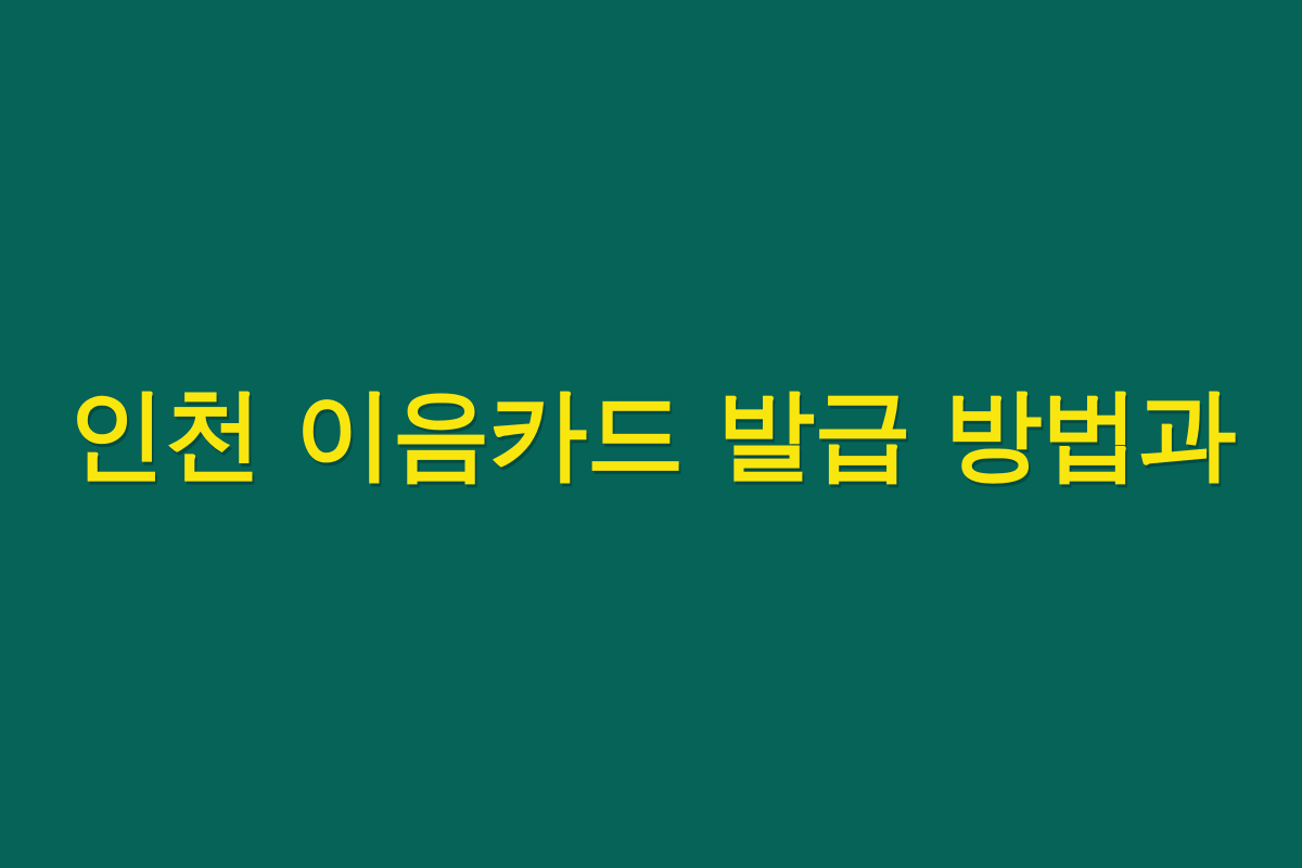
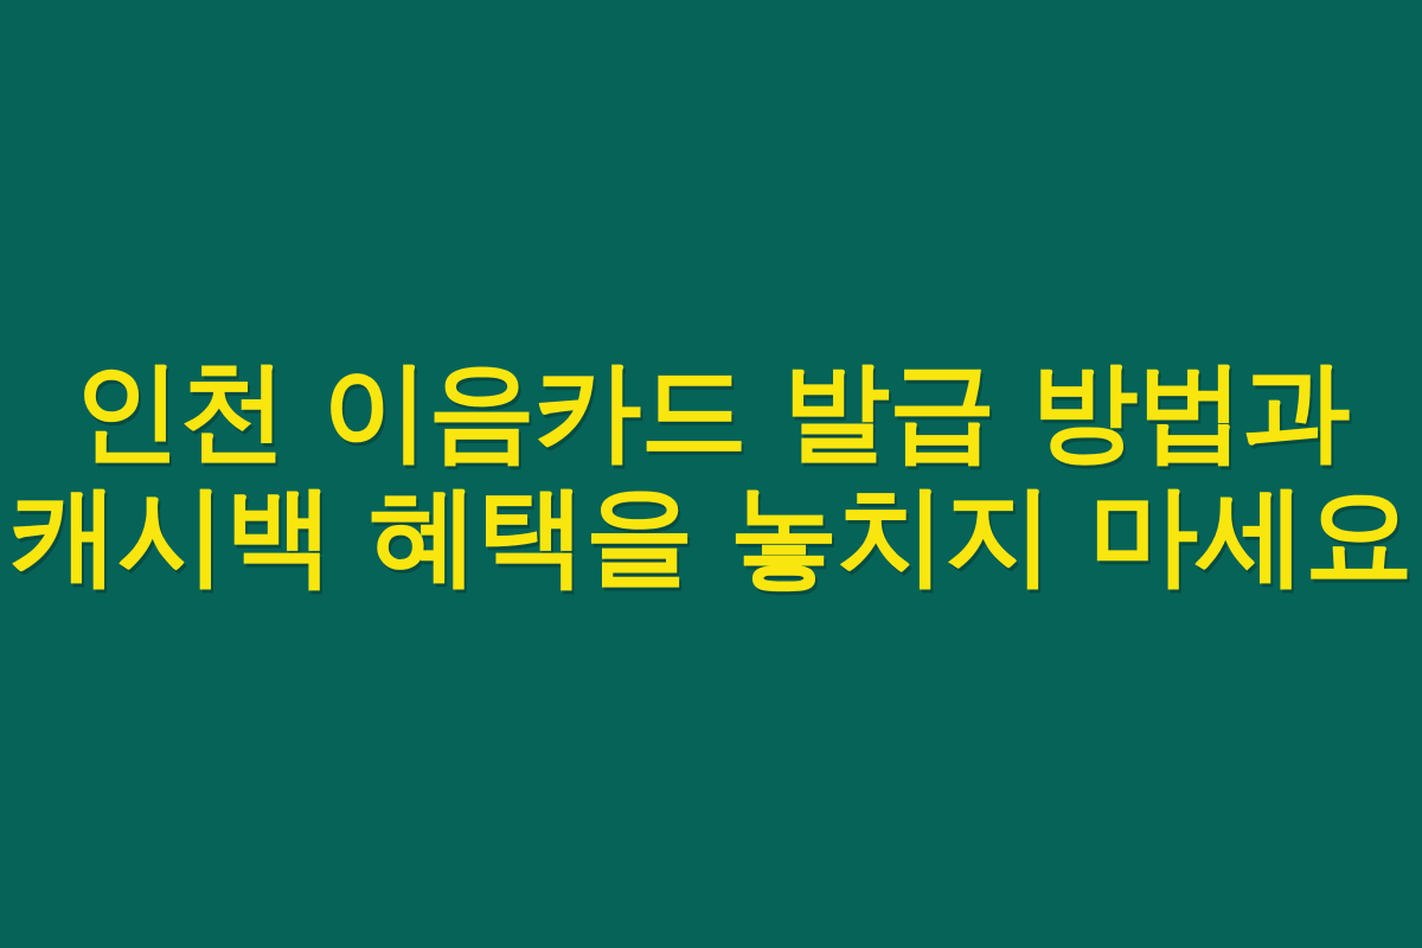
  인천 이음카드 발급 방법과
+ 캐시백 혜택을 놓치지 마세요
